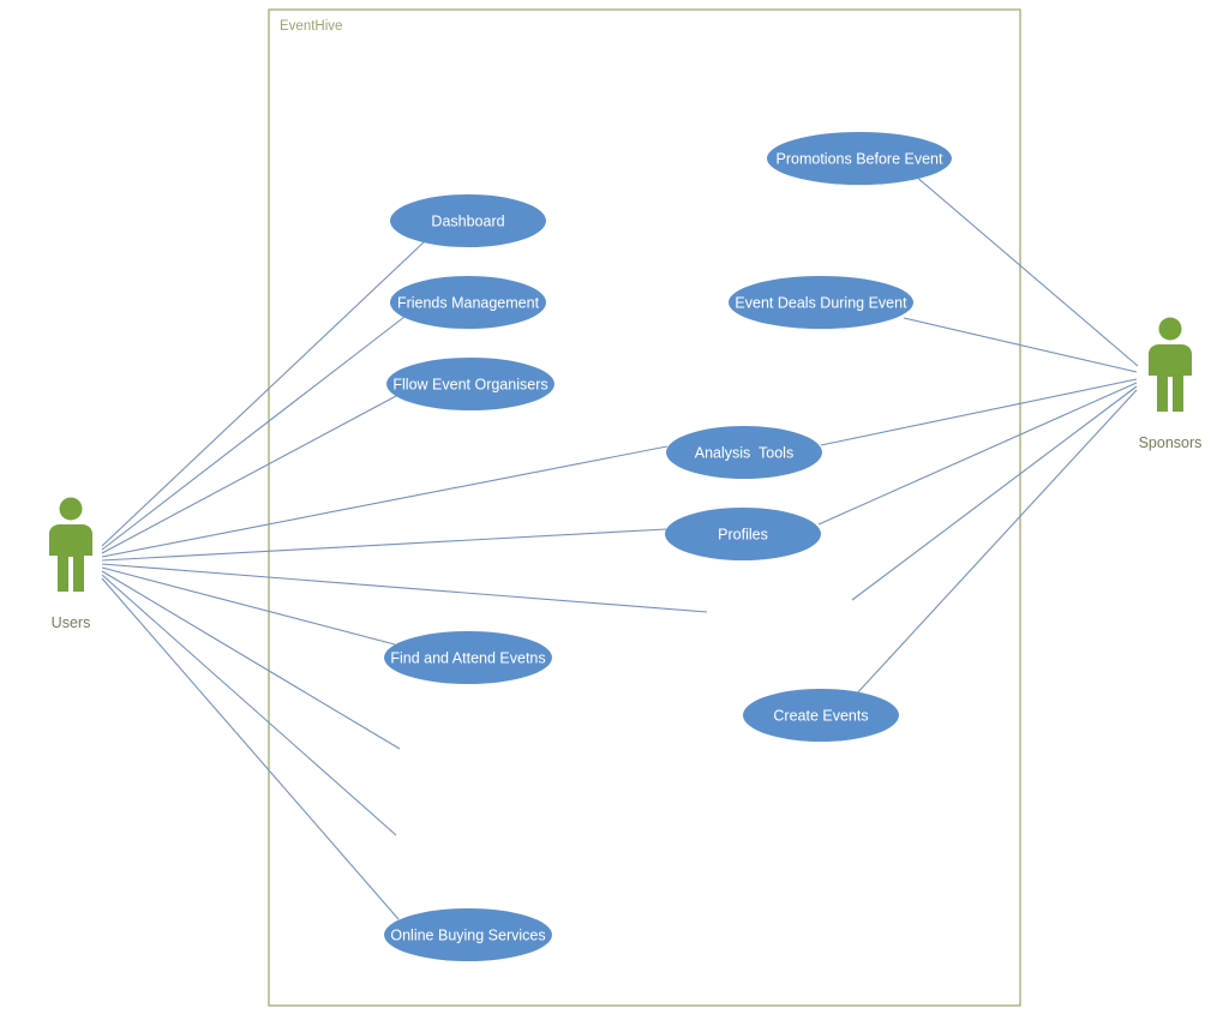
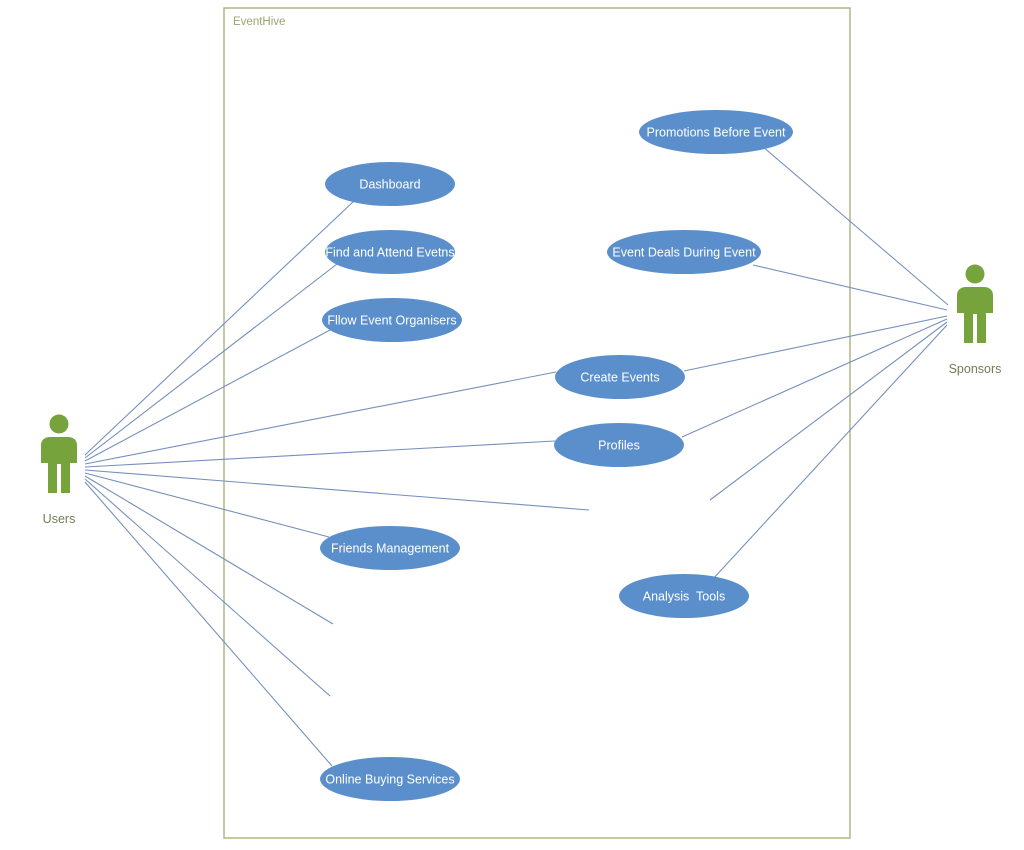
  EventHive
  Dashboard
- Friends Management
+ Find and Attend Evetns
  Fllow Event Organisers
- Analysis Tools
+ Create Events
  Profiles
- Create Events
+ Analysis Tools
  Promotions Before Event
  Event Deals During Event
- Find and Attend Evetns
+ Friends Management
  Online Buying Services
  Users
  Sponsors
